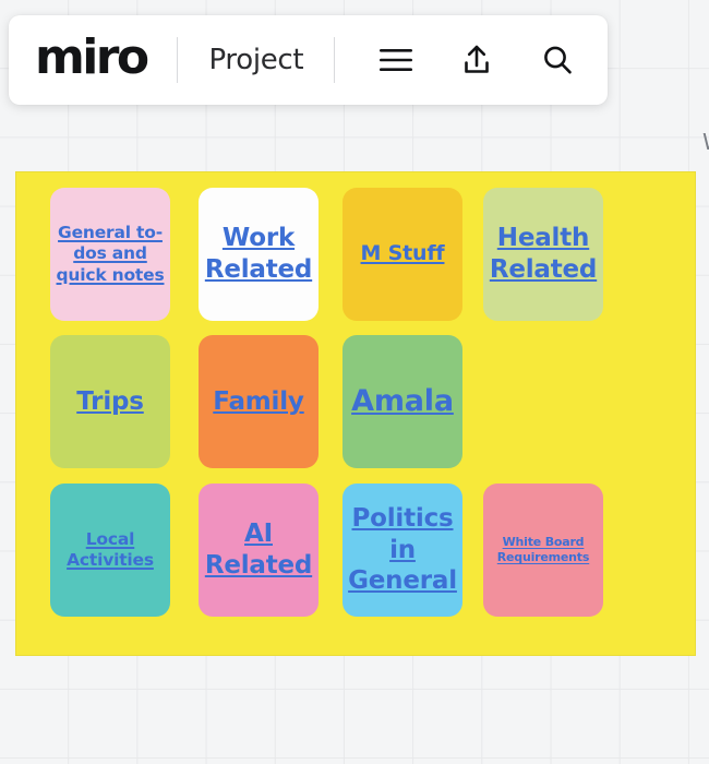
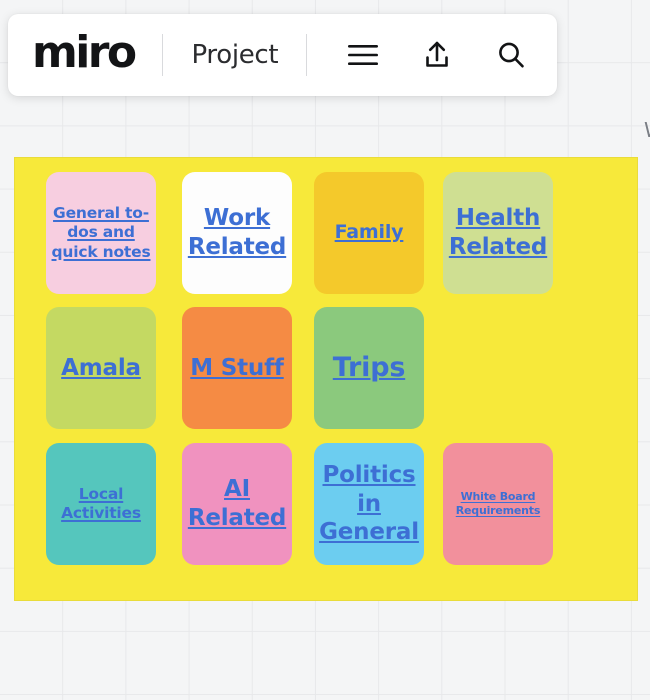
  General to-
  dos and
  quick notes
  Work
  Related
- M Stuff
+ Family
  Health
  Related
- Trips
+ Amala
- Family
+ M Stuff
- Amala
+ Trips
  Local
  Activities
  AI
  Related
  Politics
  in
  General
  White Board
  Requirements
  miro
  Project
